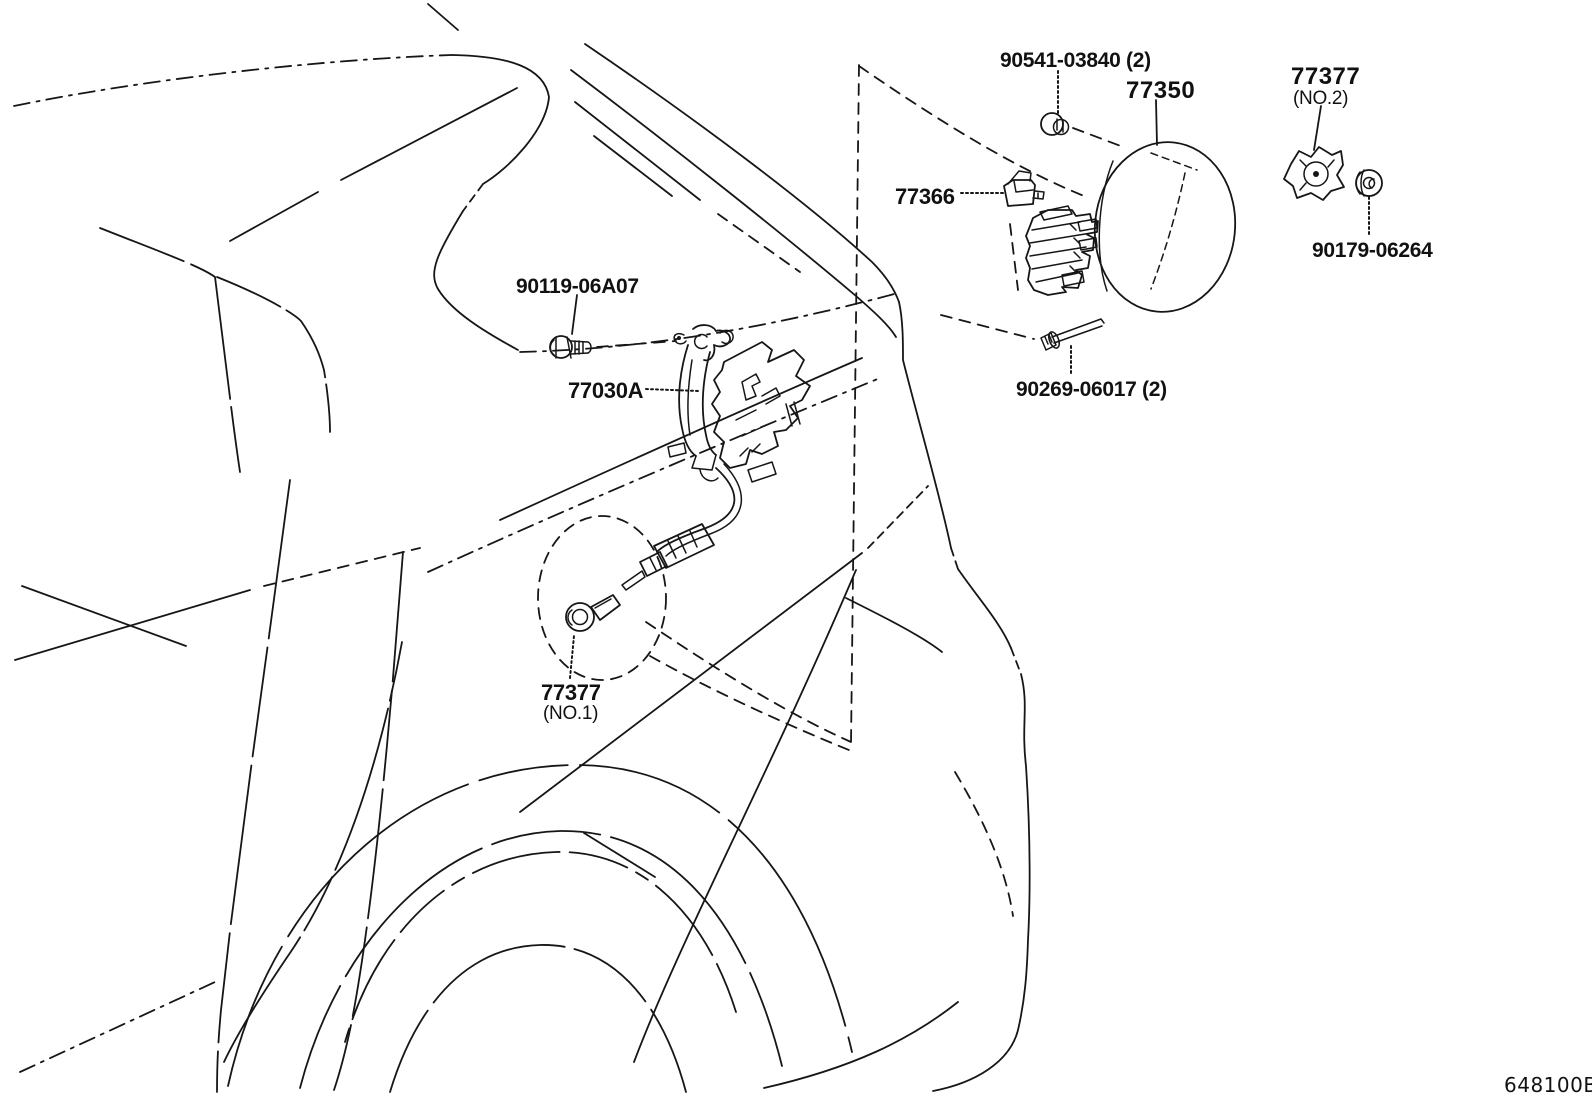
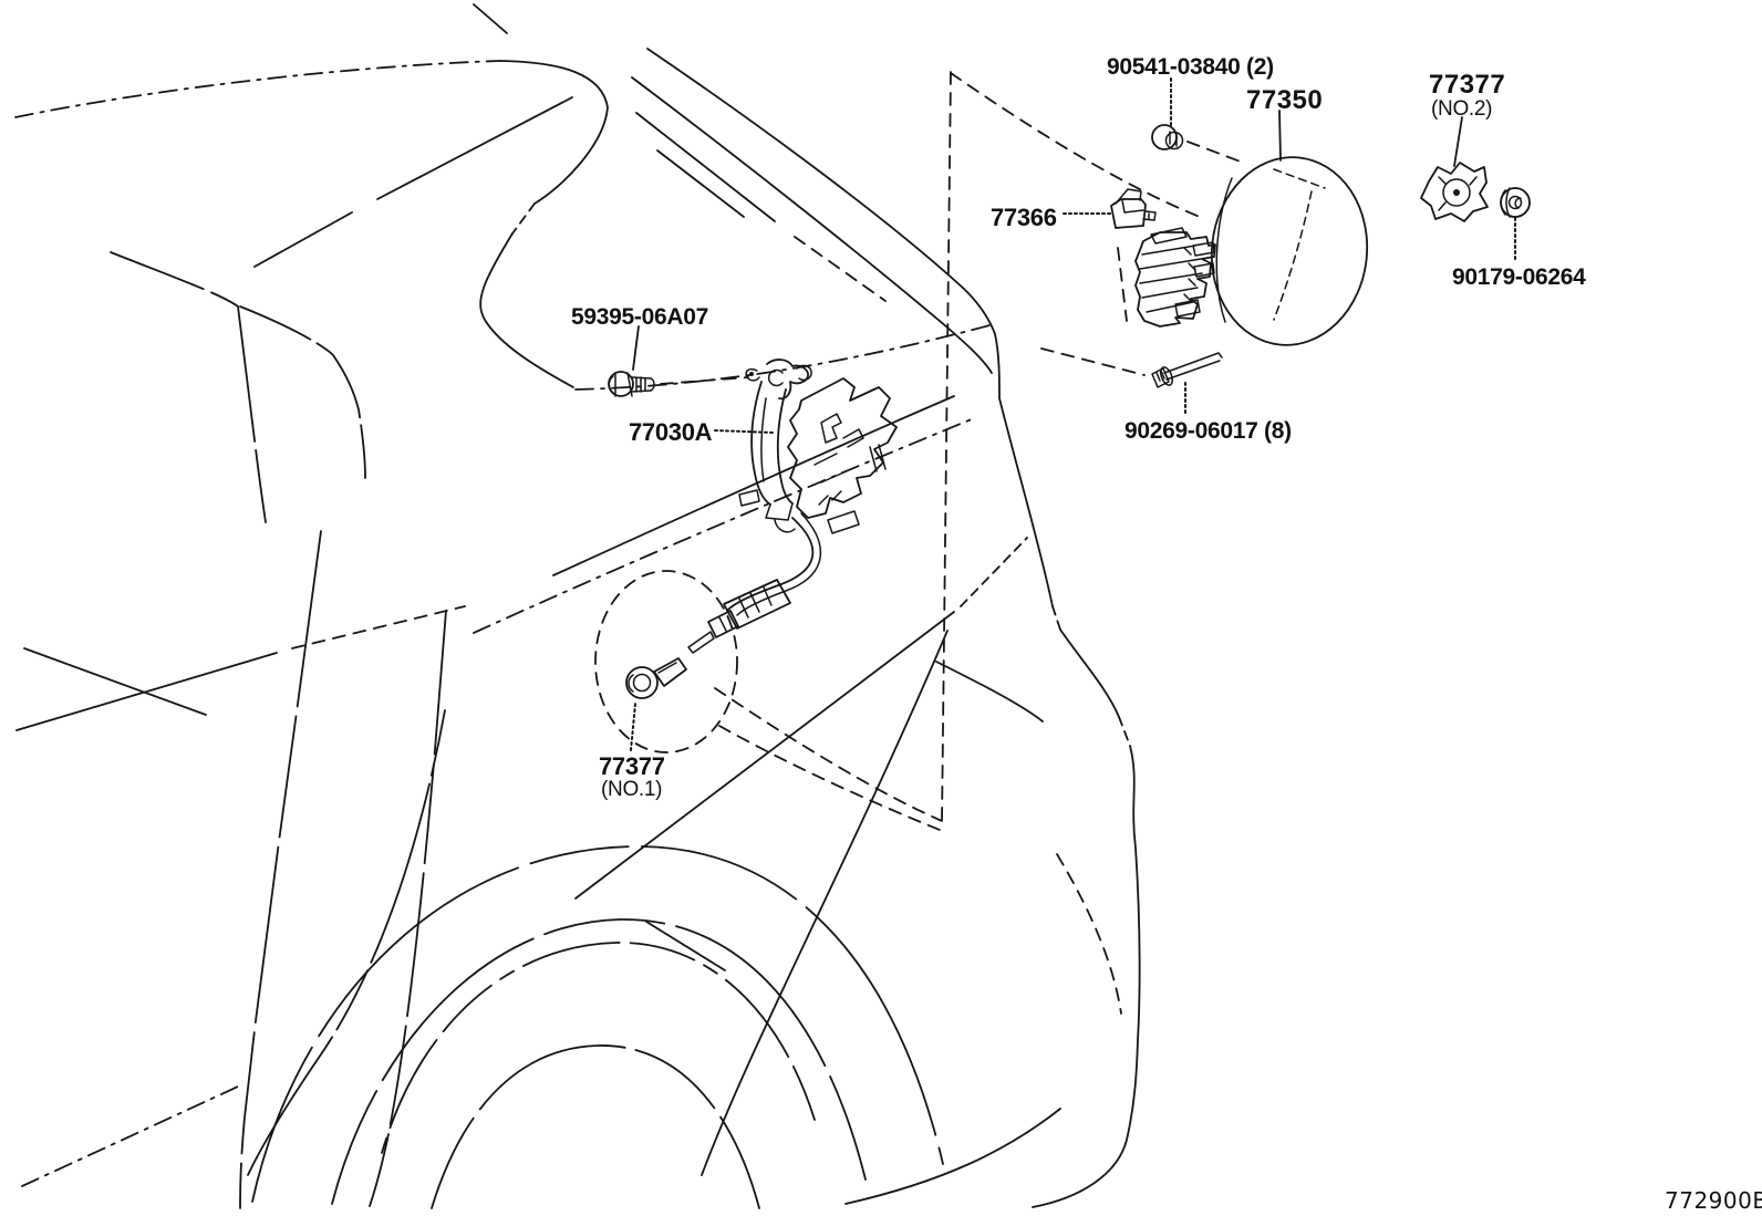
  90541-03840 (2)
  77350
  77377
  (NO.2)
  90179-06264
  77366
- 90269-06017 (2)
+ 90269-06017 (8)
- 90119-06A07
+ 59395-06A07
  77030A
  77377
  (NO.1)
- 648100B
+ 772900B
